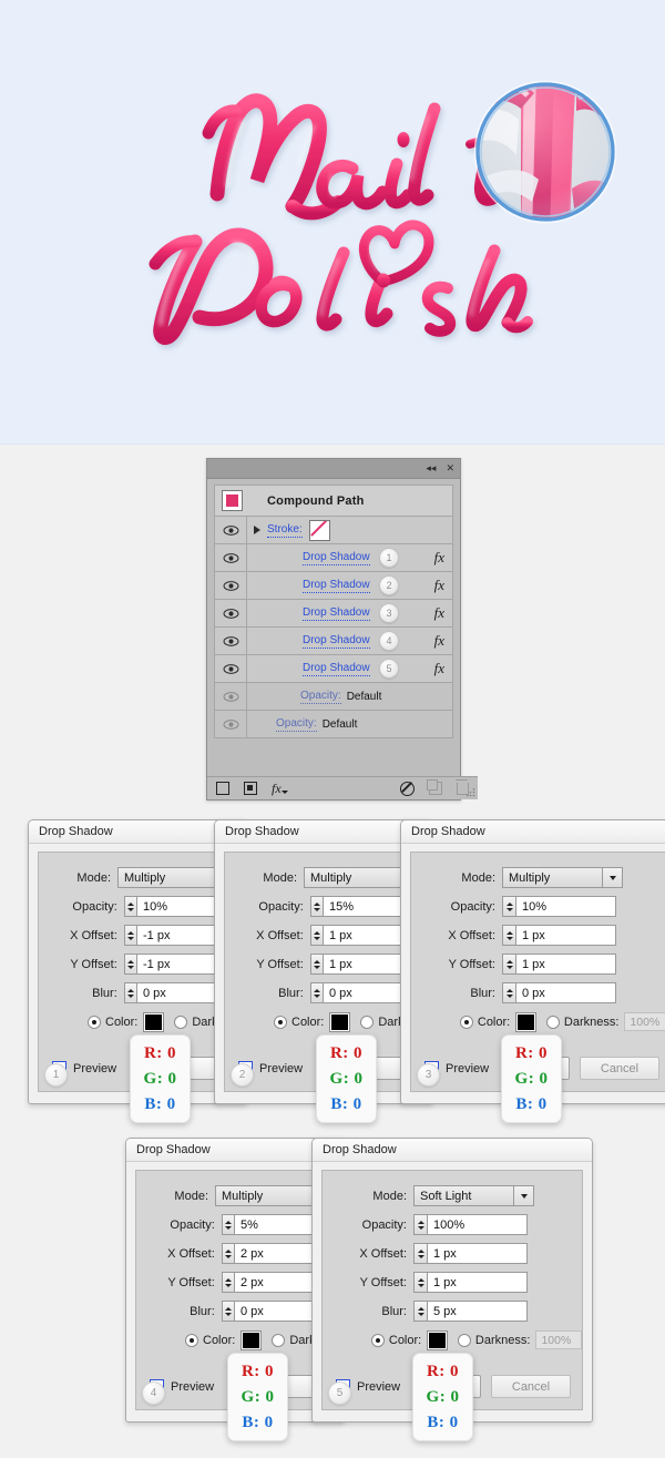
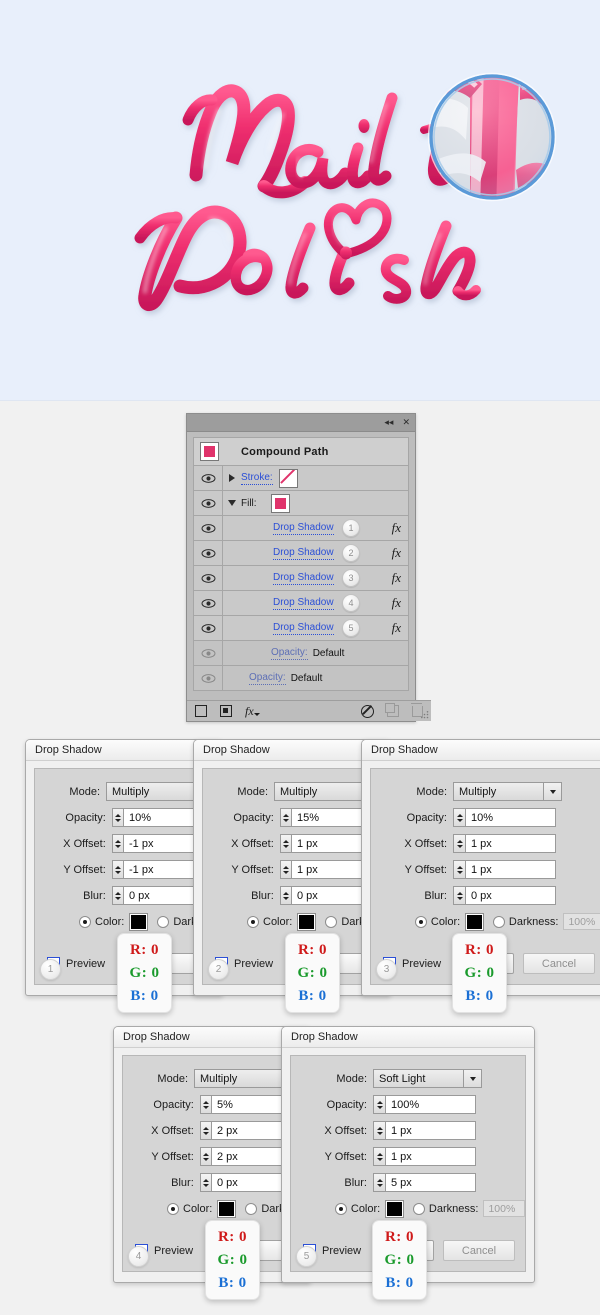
  ◂◂
  ✕
  Compound Path
  Stroke:
+ Fill:
  Drop Shadow
  1
  fx
  Drop Shadow
  2
  fx
  Drop Shadow
  3
  fx
  Drop Shadow
  4
  fx
  Drop Shadow
  5
  fx
  Opacity:
  Default
  Opacity:
  Default
  fx
  Drop Shadow
  Mode:
  Multiply
  Opacity:
  10%
  X Offset:
  -1 px
  Y Offset:
  -1 px
  Blur:
  0 px
  Color:
  Dar
  Preview
  1
  R: 0
  G: 0
  B: 0
  Drop Shadow
  Mode:
  Multiply
  Opacity:
  15%
  X Offset:
  1 px
  Y Offset:
  1 px
  Blur:
  0 px
  Color:
  Dar
  Preview
  2
  R: 0
  G: 0
  B: 0
  Drop Shadow
  Mode:
  Multiply
  Opacity:
  10%
  X Offset:
  1 px
  Y Offset:
  1 px
  Blur:
  0 px
  Color:
  Darkness:
  100%
  Preview
  Cancel
  3
  R: 0
  G: 0
  B: 0
  Drop Shadow
  Mode:
  Multiply
  Opacity:
  5%
  X Offset:
  2 px
  Y Offset:
  2 px
  Blur:
  0 px
  Color:
  Dar
  Preview
  4
  R: 0
  G: 0
  B: 0
  Drop Shadow
  Mode:
  Soft Light
  Opacity:
  100%
  X Offset:
  1 px
  Y Offset:
  1 px
  Blur:
  5 px
  Color:
  Darkness:
  100%
  Preview
  Cancel
  5
  R: 0
  G: 0
  B: 0
